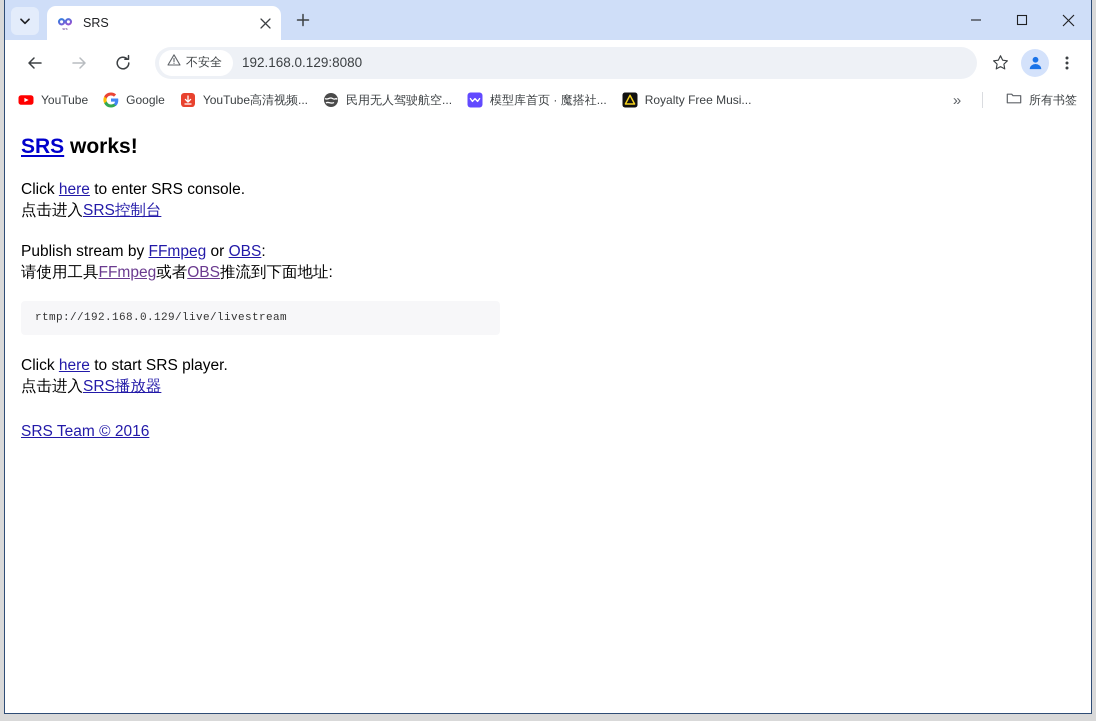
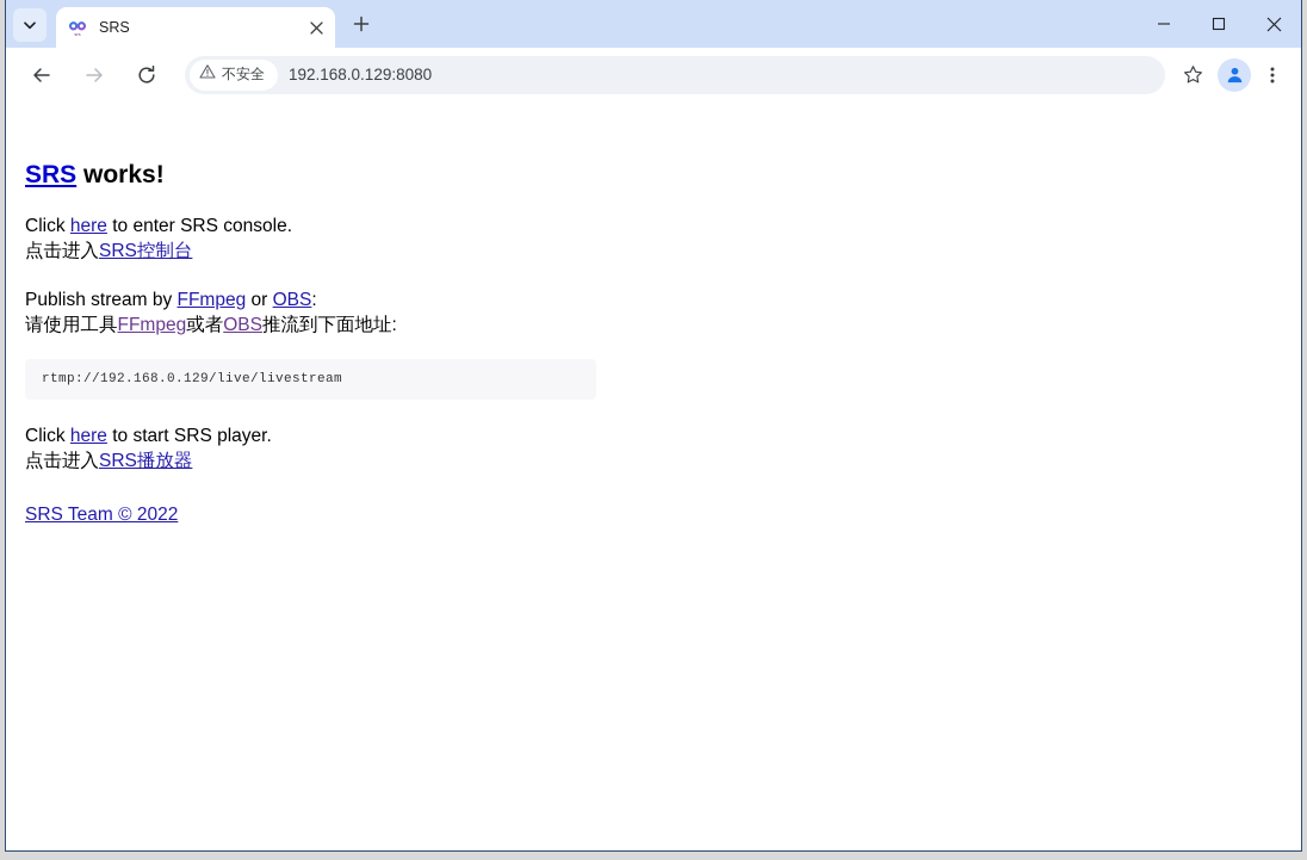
  SRS
  不安全
  192.168.0.129:8080
- YouTube
- Google
- YouTube高清视频...
- 民用无人驾驶航空...
- 模型库首页 · 魔搭社...
- Royalty Free Musi...
- »
- 所有书签
  SRS works!
  Click here to enter SRS console.
  点击进入SRS控制台
  Publish stream by FFmpeg or OBS:
  请使用工具FFmpeg或者OBS推流到下面地址:
  rtmp://192.168.0.129/live/livestream
  Click here to start SRS player.
  点击进入SRS播放器
- SRS Team © 2016
+ SRS Team © 2022
